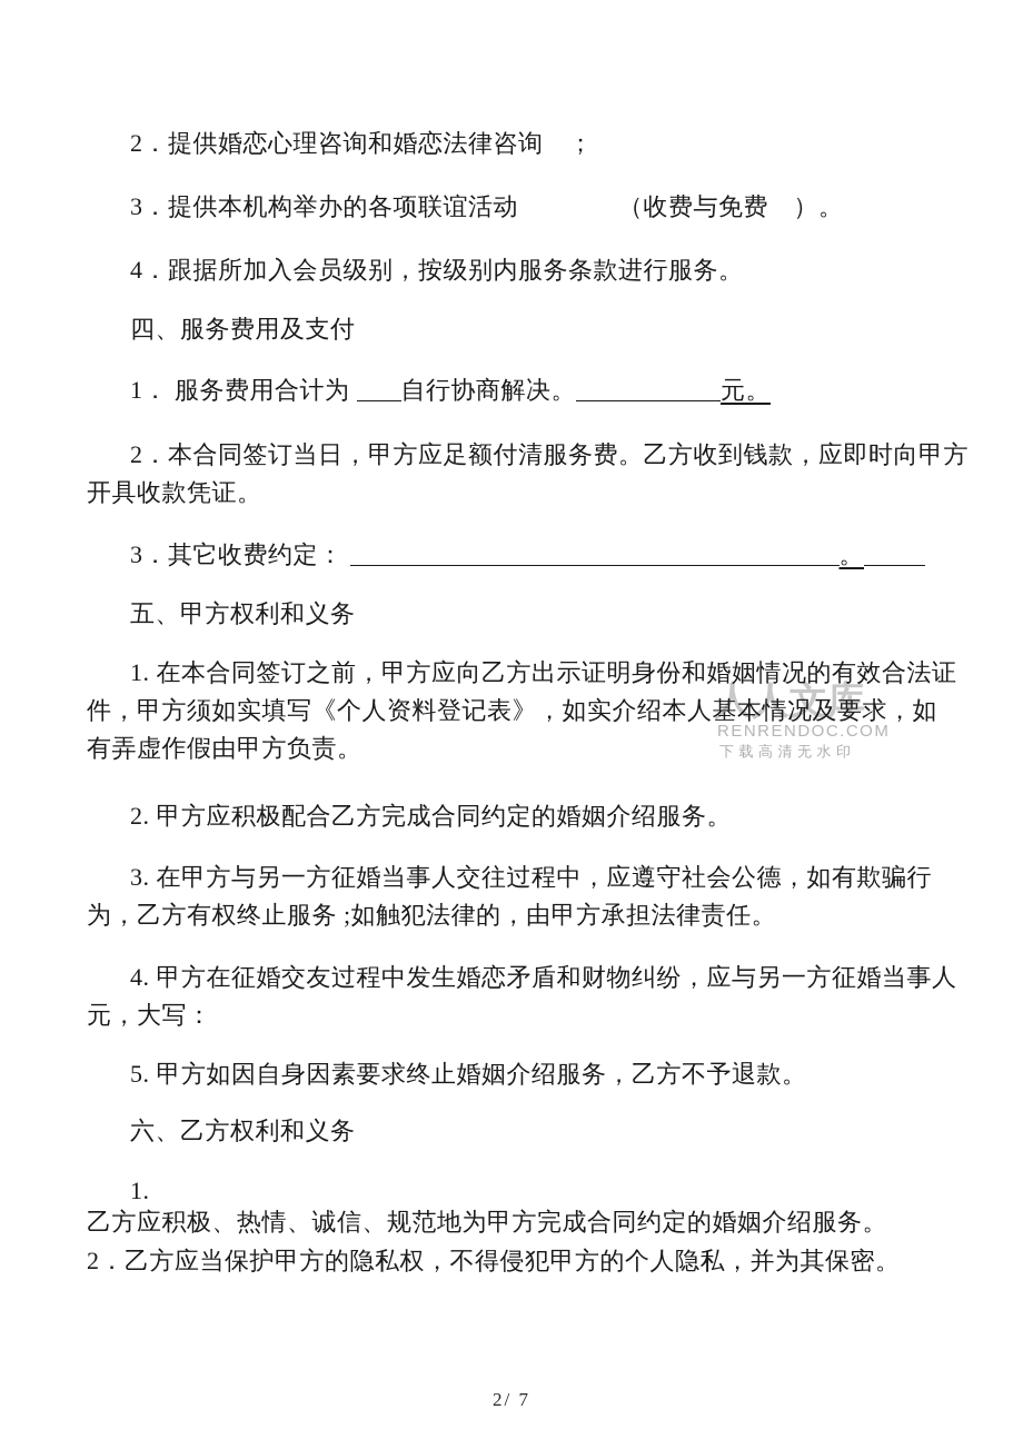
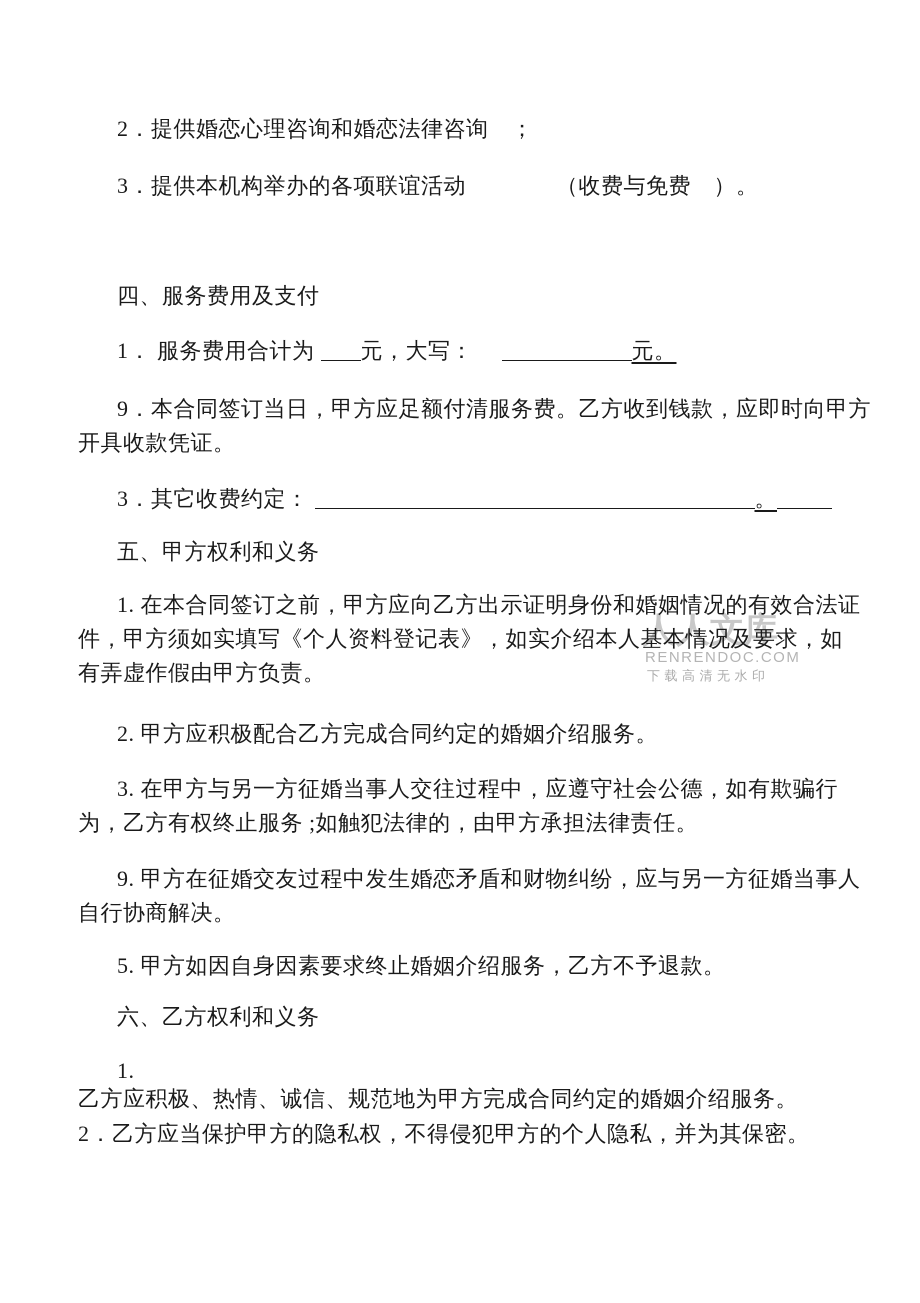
  人人文库
  RENRENDOC.COM
  下载高清无水印
  2．提供婚恋心理咨询和婚恋法律咨询 ；
  3．提供本机构举办的各项联谊活动 （收费与免费 ）。
- 4．跟据所加入会员级别，按级别内服务条款进行服务。
  四、服务费用及支付
- 1． 服务费用合计为 自行协商解决。 元。
+ 1． 服务费用合计为 元，大写： 元。
- 2．本合同签订当日，甲方应足额付清服务费。乙方收到钱款，应即时向甲方
+ 9．本合同签订当日，甲方应足额付清服务费。乙方收到钱款，应即时向甲方
  开具收款凭证。
  3．其它收费约定： 。
  五、甲方权利和义务
  1. 在本合同签订之前，甲方应向乙方出示证明身份和婚姻情况的有效合法证
  件，甲方须如实填写《个人资料登记表》，如实介绍本人基本情况及要求，如
  有弄虚作假由甲方负责。
  2. 甲方应积极配合乙方完成合同约定的婚姻介绍服务。
  3. 在甲方与另一方征婚当事人交往过程中，应遵守社会公德，如有欺骗行
  为，乙方有权终止服务 ;如触犯法律的，由甲方承担法律责任。
- 4. 甲方在征婚交友过程中发生婚恋矛盾和财物纠纷，应与另一方征婚当事人
+ 9. 甲方在征婚交友过程中发生婚恋矛盾和财物纠纷，应与另一方征婚当事人
- 元，大写：
+ 自行协商解决。
  5. 甲方如因自身因素要求终止婚姻介绍服务，乙方不予退款。
  六、乙方权利和义务
  1.
  乙方应积极、热情、诚信、规范地为甲方完成合同约定的婚姻介绍服务。
  2．乙方应当保护甲方的隐私权，不得侵犯甲方的个人隐私，并为其保密。
- 2/ 7
